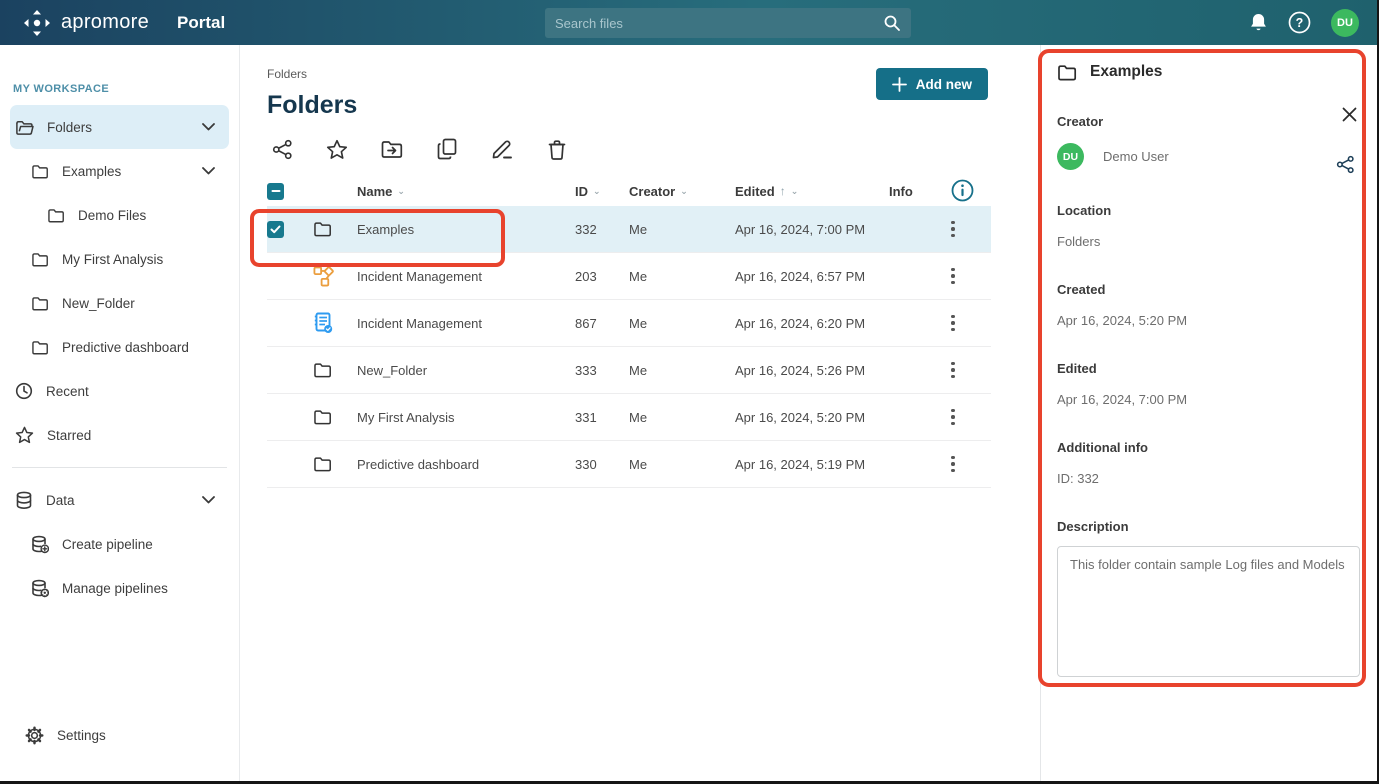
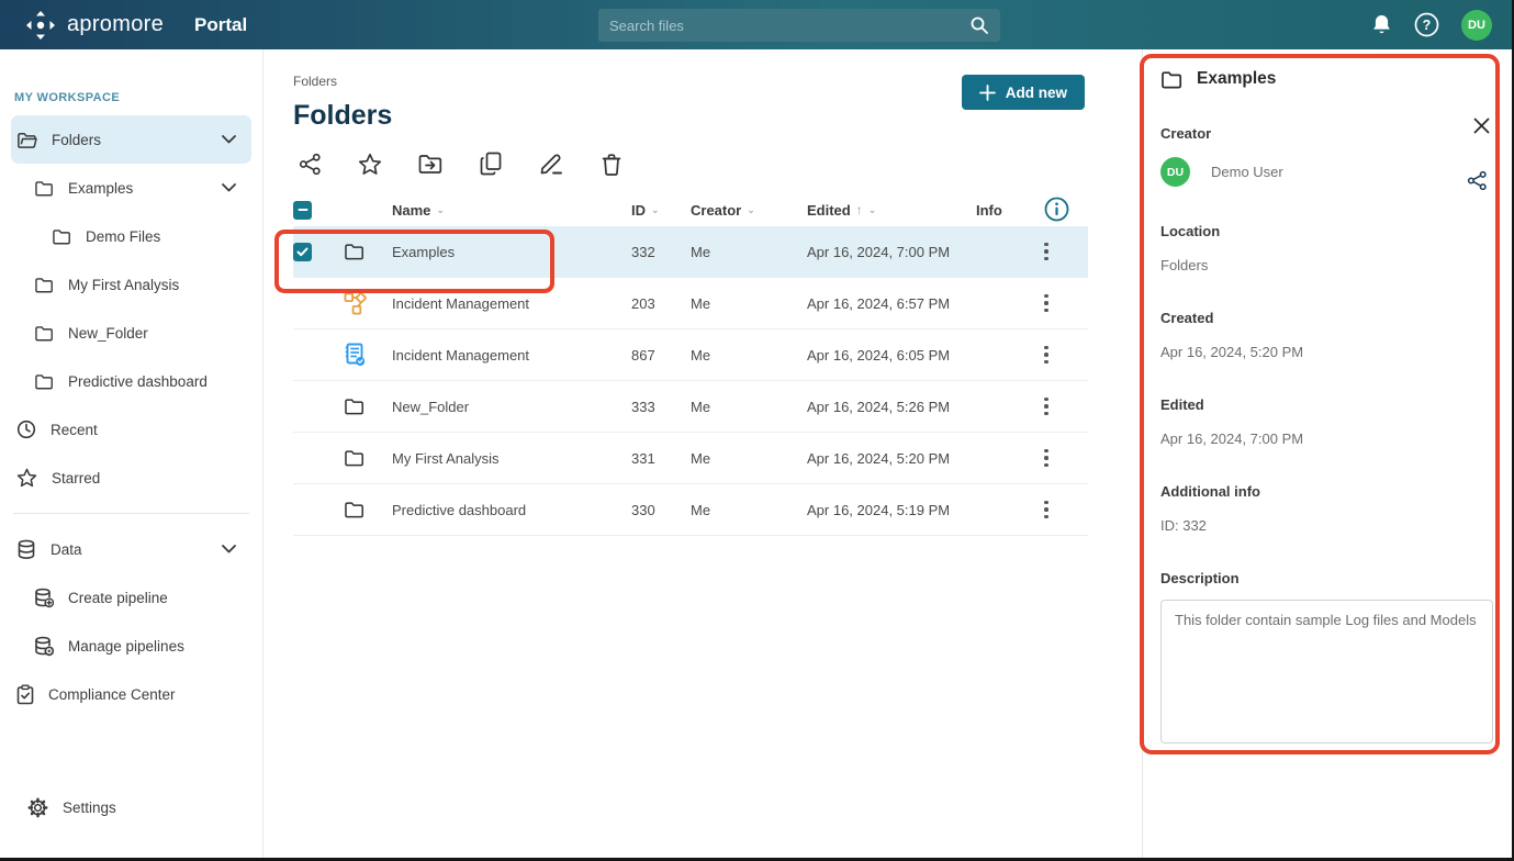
  apromore
  Portal
  Search files
  ?
  DU
  MY WORKSPACE
  Folders
  Examples
  Demo Files
  My First Analysis
  New_Folder
  Predictive dashboard
  Recent
  Starred
  Data
  Create pipeline
  Manage pipelines
+ Compliance Center
  Settings
  Folders
  Folders
  Add new
  Name
  ⌄
  ID
  ⌄
  Creator
  ⌄
  Edited
  ↑
  ⌄
  Info
  Examples
  332
  Me
  Apr 16, 2024, 7:00 PM
  Incident Management
  203
  Me
  Apr 16, 2024, 6:57 PM
  Incident Management
  867
  Me
- Apr 16, 2024, 6:20 PM
+ Apr 16, 2024, 6:05 PM
  New_Folder
  333
  Me
  Apr 16, 2024, 5:26 PM
  My First Analysis
  331
  Me
  Apr 16, 2024, 5:20 PM
  Predictive dashboard
  330
  Me
  Apr 16, 2024, 5:19 PM
  Examples
  Creator
  DU
  Demo User
  Location
  Folders
  Created
  Apr 16, 2024, 5:20 PM
  Edited
  Apr 16, 2024, 7:00 PM
  Additional info
  ID: 332
  Description
  This folder contain sample Log files and Models
